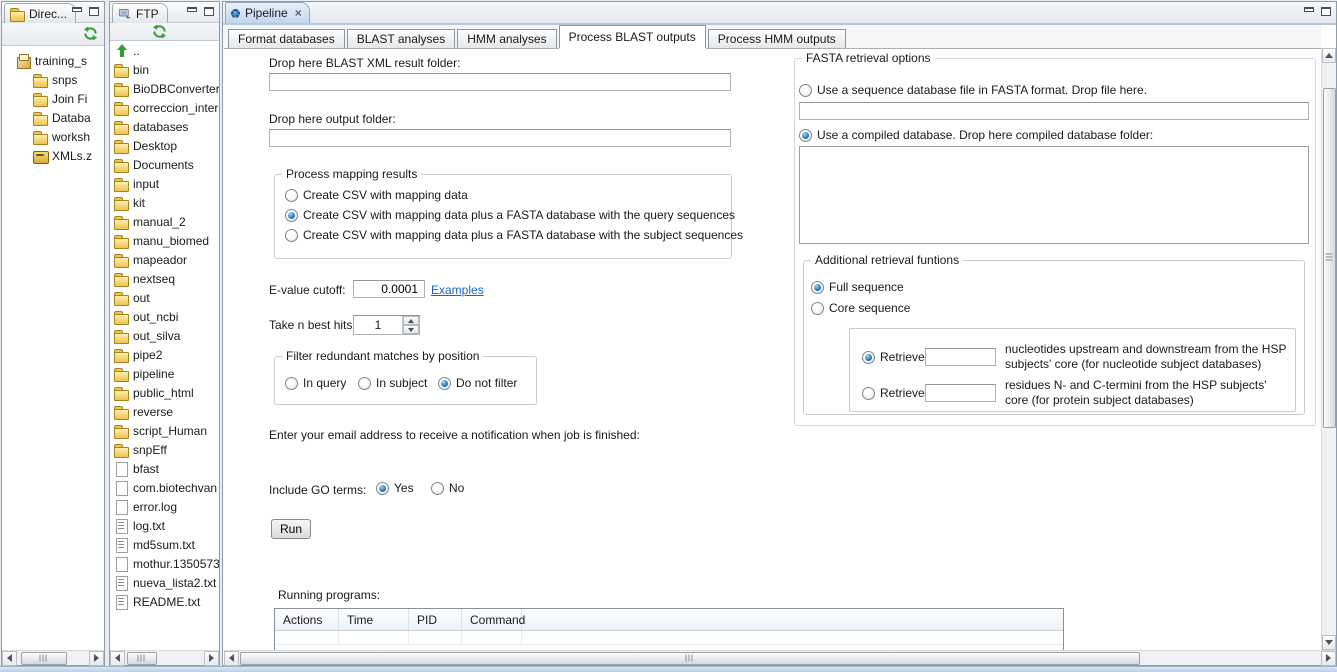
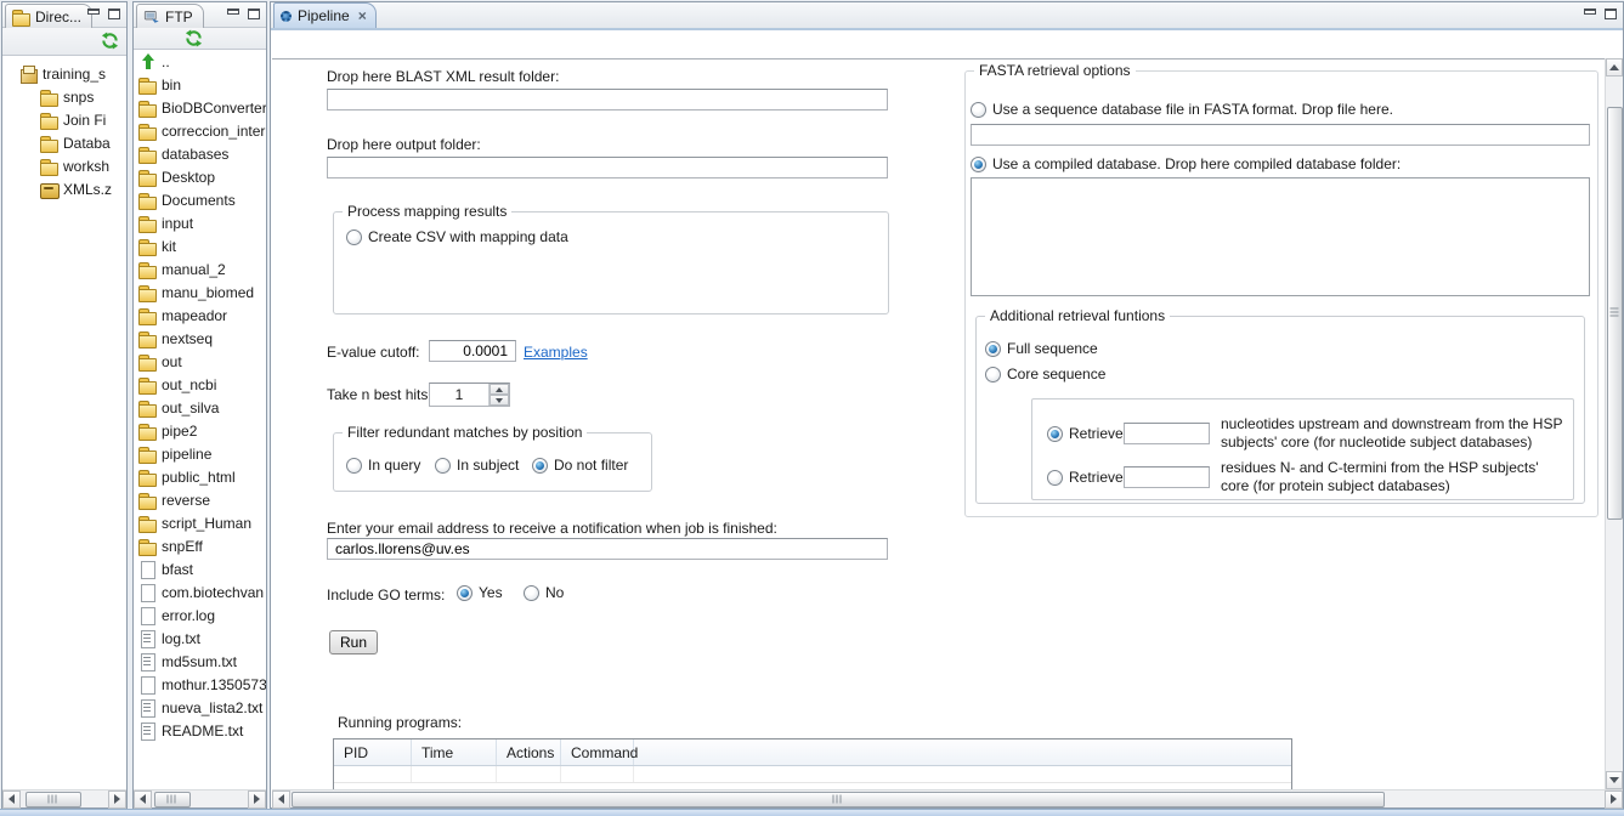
  Direc...
  training_s
  snps
  Join Fi
  Databa
  worksh
  XMLs.z
  FTP
  ..
  bin
  BioDBConverter
  correccion_inter
  databases
  Desktop
  Documents
  input
  kit
  manual_2
  manu_biomed
  mapeador
  nextseq
  out
  out_ncbi
  out_silva
  pipe2
  pipeline
  public_html
  reverse
  script_Human
  snpEff
  bfast
  com.biotechvan
  error.log
  log.txt
  md5sum.txt
  mothur.1350573
  nueva_lista2.txt
  README.txt
  Pipeline
  ×
- Format databases
- BLAST analyses
- HMM analyses
- Process BLAST outputs
- Process HMM outputs
  Drop here BLAST XML result folder:
  Drop here output folder:
  Process mapping results
  Create CSV with mapping data
- Create CSV with mapping data plus a FASTA database with the query sequences
- Create CSV with mapping data plus a FASTA database with the subject sequences
  E-value cutoff:
  0.0001
  Examples
  Take n best hits
  1
  Filter redundant matches by position
  In query
  In subject
  Do not filter
  Enter your email address to receive a notification when job is finished:
+ carlos.llorens@uv.es
  Include GO terms:
  Yes
  No
  Run
  Running programs:
- Actions
+ PID
  Time
- PID
+ Actions
  Command
  FASTA retrieval options
  Use a sequence database file in FASTA format. Drop file here.
  Use a compiled database. Drop here compiled database folder:
  Additional retrieval funtions
  Full sequence
  Core sequence
  Retrieve
  nucleotides upstream and downstream from the HSP subjects' core (for nucleotide subject databases)
  Retrieve
  residues N- and C-termini from the HSP subjects' core (for protein subject databases)
